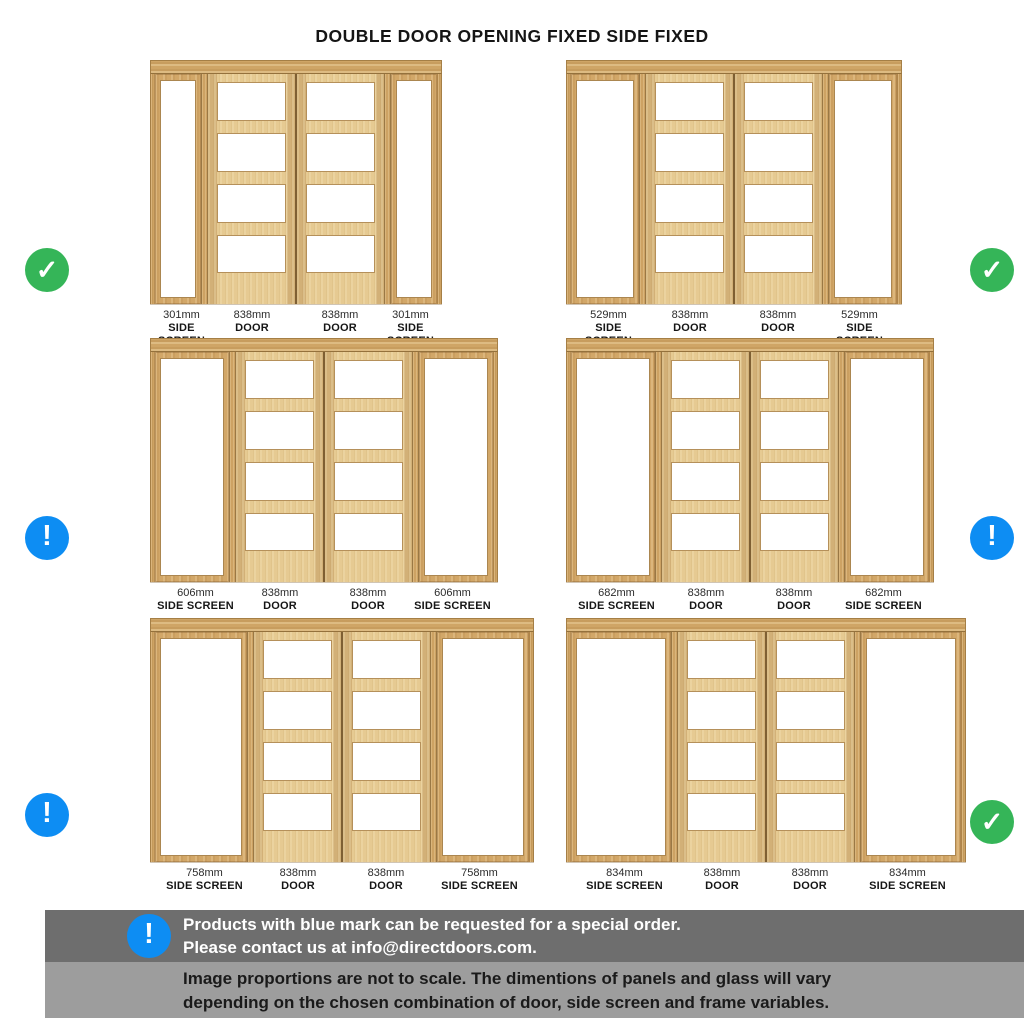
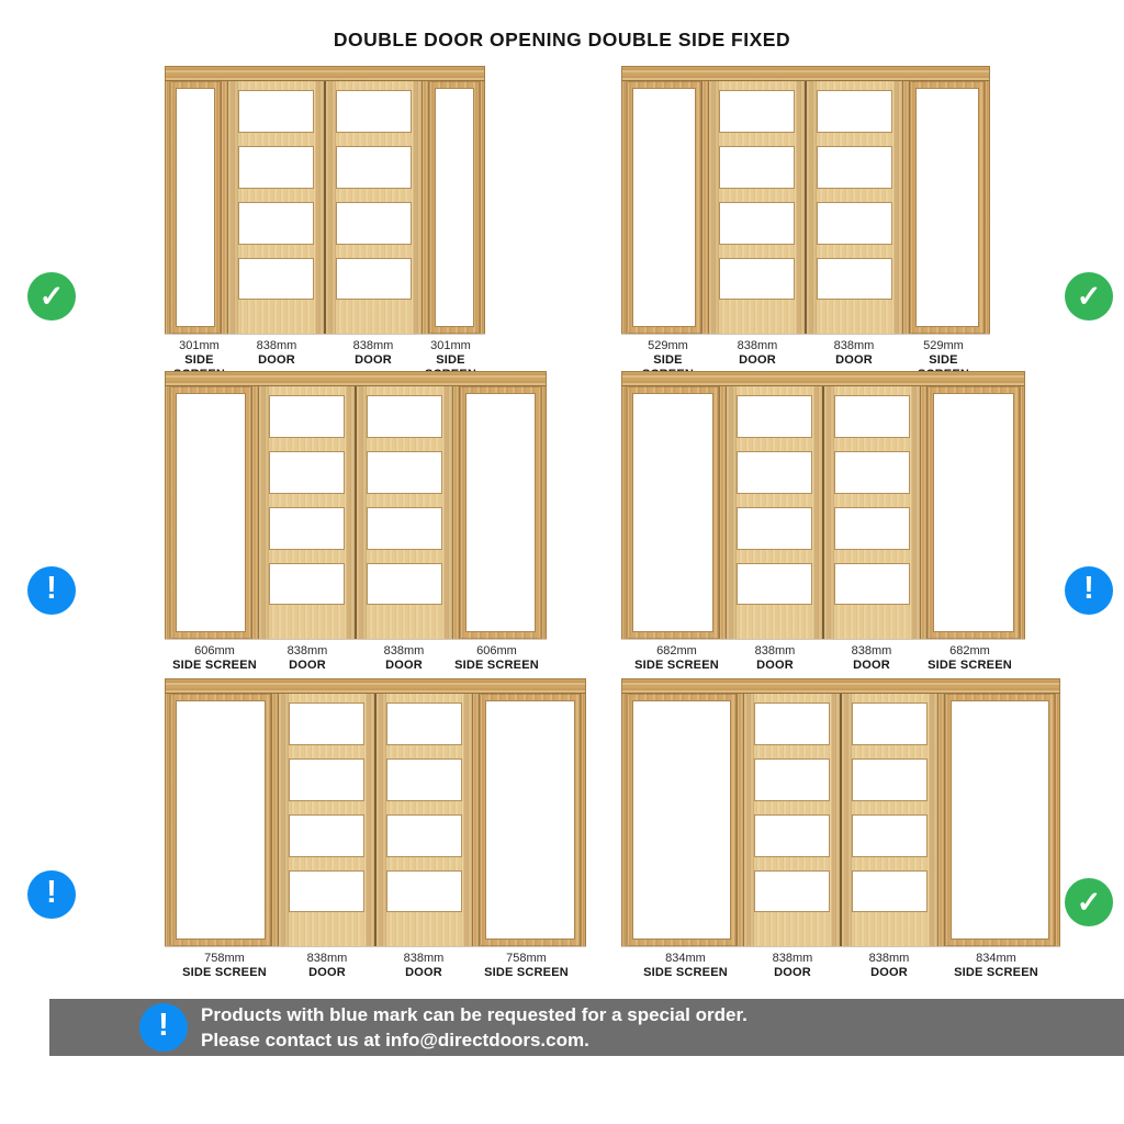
- DOUBLE DOOR OPENING FIXED SIDE FIXED
+ DOUBLE DOOR OPENING DOUBLE SIDE FIXED
  301mm
  838mm
  DOOR
  838mm
  DOOR
  301mm
  529mm
  838mm
  DOOR
  838mm
  DOOR
  529mm
  606mm
  SIDE SCREEN
  838mm
  DOOR
  838mm
  DOOR
  606mm
  SIDE SCREEN
  682mm
  SIDE SCREEN
  838mm
  DOOR
  838mm
  DOOR
  682mm
  SIDE SCREEN
  758mm
  SIDE SCREEN
  838mm
  DOOR
  838mm
  DOOR
  758mm
  SIDE SCREEN
  834mm
  SIDE SCREEN
  838mm
  DOOR
  838mm
  DOOR
  834mm
  SIDE SCREEN
  ✓
  ✓
  !
  !
  !
  ✓
  !
  Products with blue mark can be requested for a special order.
  Please contact us at info@directdoors.com.
- Image proportions are not to scale. The dimentions of panels and glass will vary
- depending on the chosen combination of door, side screen and frame variables.
